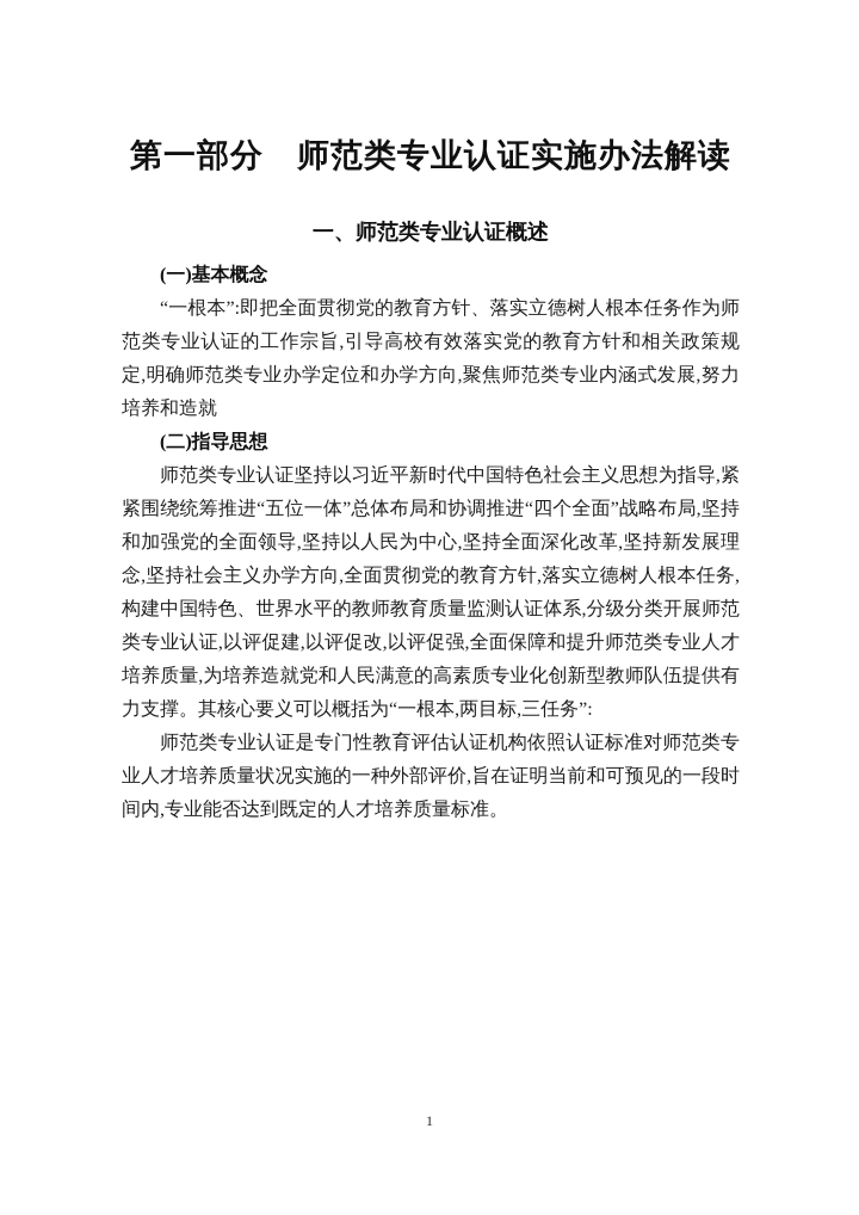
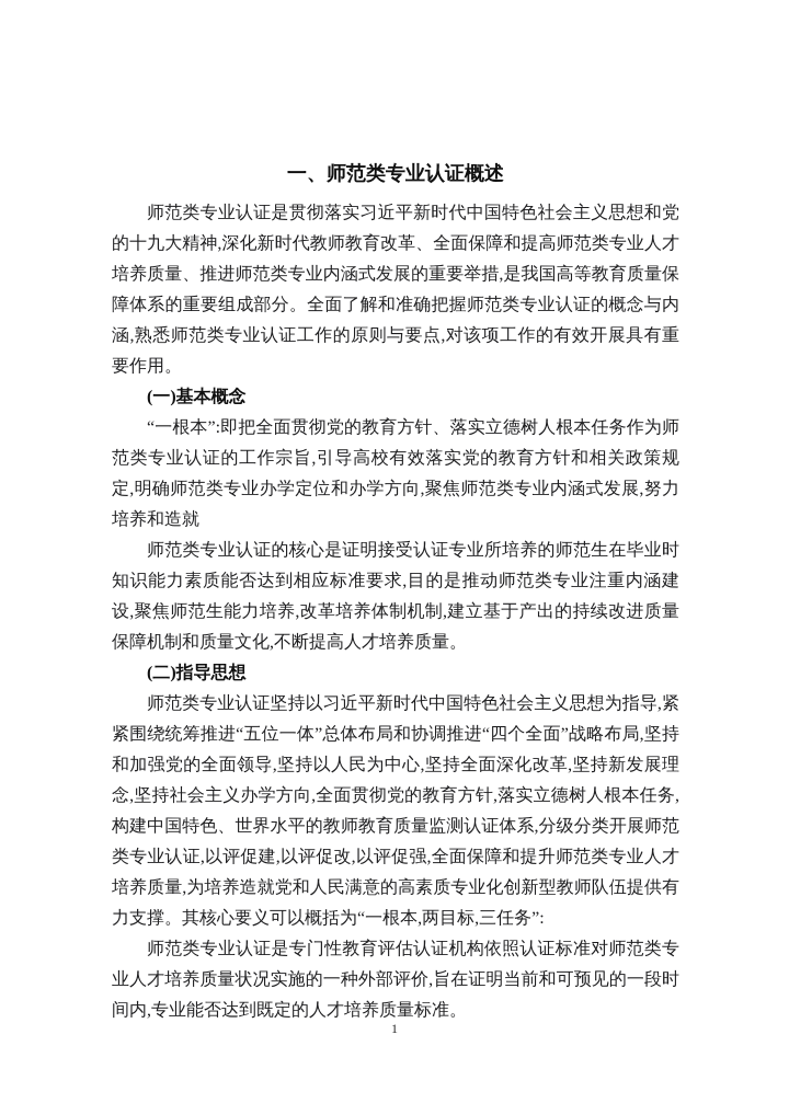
- 第一部分 师范类专业认证实施办法解读
  一、师范类专业认证概述
+ 师范类专业认证是贯彻落实习近平新时代中国特色社会主义思想和党的十九大精神,深化新时代教师教育改革、全面保障和提高师范类专业人才培养质量、推进师范类专业内涵式发展的重要举措,是我国高等教育质量保障体系的重要组成部分。全面了解和准确把握师范类专业认证的概念与内涵,熟悉师范类专业认证工作的原则与要点,对该项工作的有效开展具有重要作用。
  (一)基本概念
  “一根本”:即把全面贯彻党的教育方针、落实立德树人根本任务作为师范类专业认证的工作宗旨,引导高校有效落实党的教育方针和相关政策规定,明确师范类专业办学定位和办学方向,聚焦师范类专业内涵式发展,努力培养和造就
+ 师范类专业认证的核心是证明接受认证专业所培养的师范生在毕业时知识能力素质能否达到相应标准要求,目的是推动师范类专业注重内涵建设,聚焦师范生能力培养,改革培养体制机制,建立基于产出的持续改进质量保障机制和质量文化,不断提高人才培养质量。
  (二)指导思想
  师范类专业认证坚持以习近平新时代中国特色社会主义思想为指导,紧紧围绕统筹推进“五位一体”总体布局和协调推进“四个全面”战略布局,坚持和加强党的全面领导,坚持以人民为中心,坚持全面深化改革,坚持新发展理念,坚持社会主义办学方向,全面贯彻党的教育方针,落实立德树人根本任务,构建中国特色、世界水平的教师教育质量监测认证体系,分级分类开展师范类专业认证,以评促建,以评促改,以评促强,全面保障和提升师范类专业人才培养质量,为培养造就党和人民满意的高素质专业化创新型教师队伍提供有力支撑。其核心要义可以概括为“一根本,两目标,三任务”:
  师范类专业认证是专门性教育评估认证机构依照认证标准对师范类专业人才培养质量状况实施的一种外部评价,旨在证明当前和可预见的一段时间内,专业能否达到既定的人才培养质量标准。
  1
